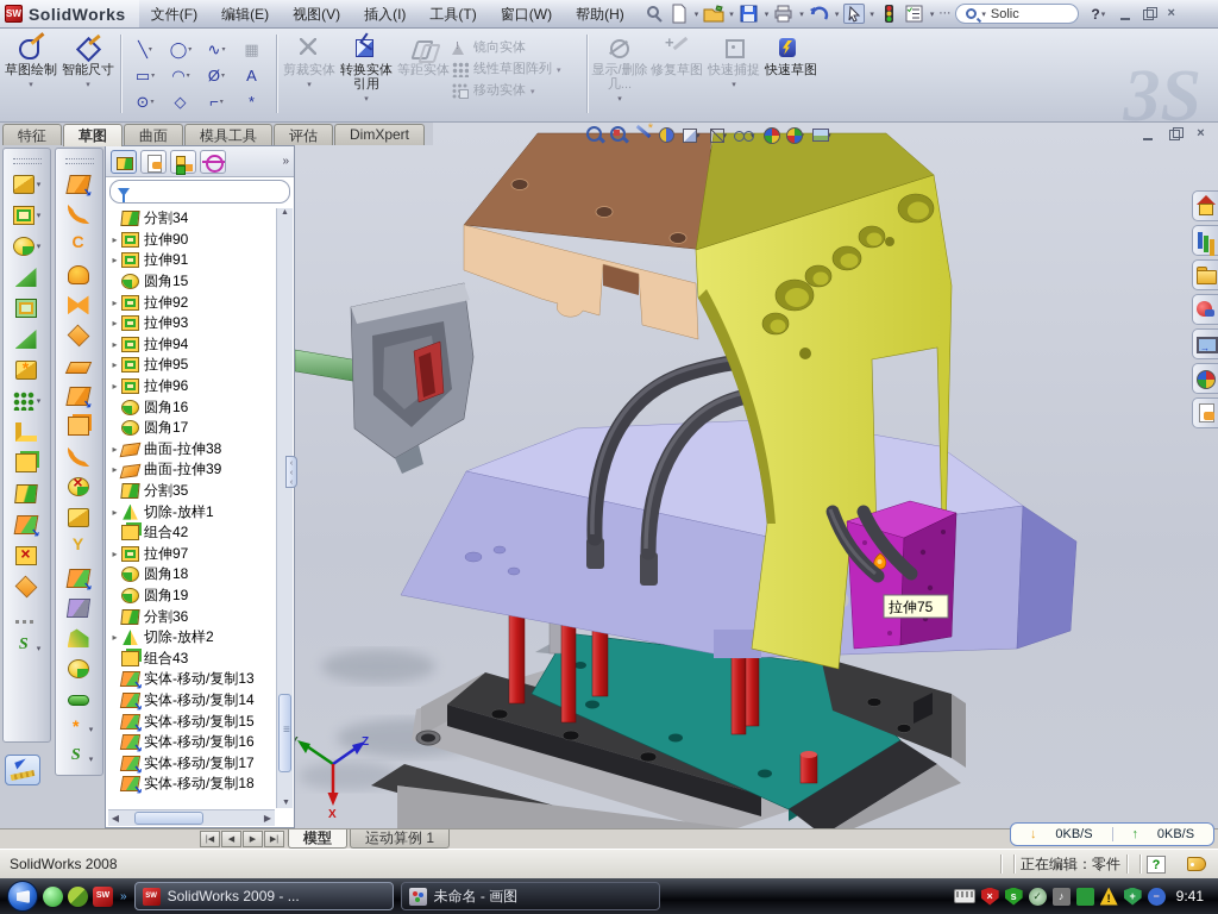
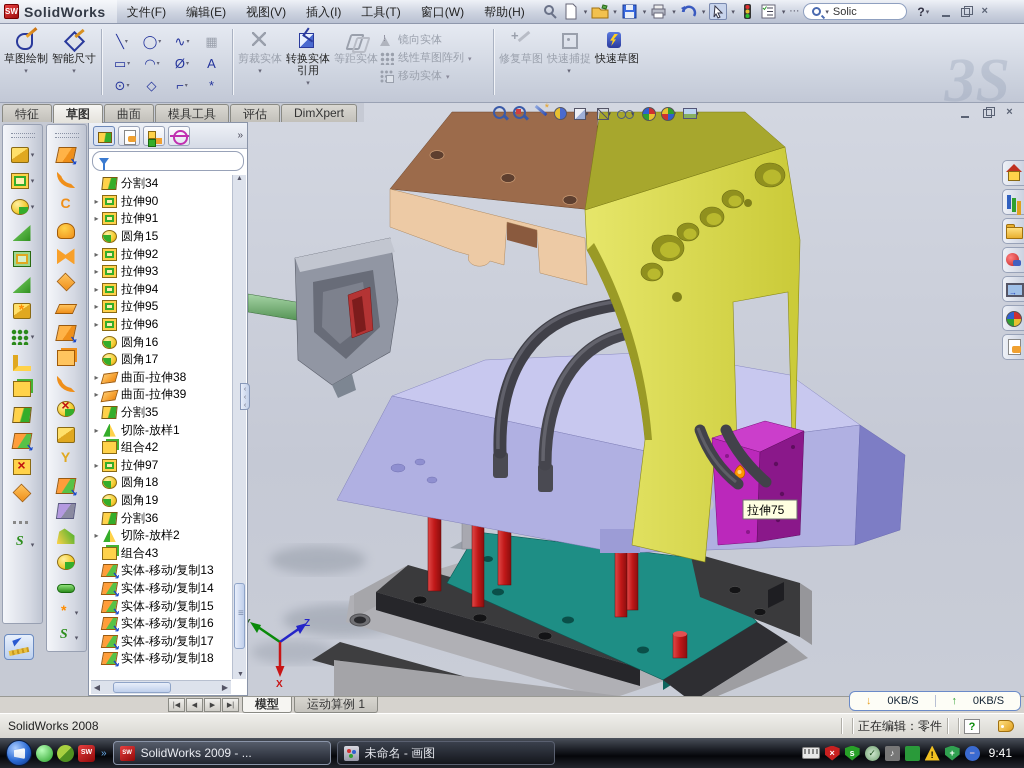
  SW
  SolidWorks
  文件(F)
  编辑(E)
  视图(V)
  插入(I)
  工具(T)
  窗口(W)
  帮助(H)
  ⋯
  Solic
  ?
  草图绘制
  智能尺寸
  ╲
  ◯
  ∿
  ▦
  ▭
  ◠
  Ø
  A
  ⊙
  ◇
  ⌐
  *
  剪裁实体
  转换实体引用
  等距实体
  镜向实体
  线性草图阵列
  移动实体
- 显示/删除几...
  修复草图
  快速捕捉
  快速草图
  3S
  Z
  X
  拉伸75
  特征
  草图
  曲面
  模具工具
  评估
  DimXpert
  *
  ×
  S
  C
  ×
  Y
  *
  S
  »
  分割34
  ▸
  拉伸90
  ▸
  拉伸91
  圆角15
  ▸
  拉伸92
  ▸
  拉伸93
  ▸
  拉伸94
  ▸
  拉伸95
  ▸
  拉伸96
  圆角16
  圆角17
  ▸
  曲面-拉伸38
  ▸
  曲面-拉伸39
  分割35
  ▸
  切除-放样1
  组合42
  ▸
  拉伸97
  圆角18
  圆角19
  分割36
  ▸
  切除-放样2
  组合43
  实体-移动/复制13
  实体-移动/复制14
  实体-移动/复制15
  实体-移动/复制16
  实体-移动/复制17
  实体-移动/复制18
  ◀
  ▶
  模型
  运动算例 1
  SolidWorks 2008
  正在编辑：零件
  ?
  ↓
  0KB/S
  ↑
  0KB/S
  »
  SolidWorks 2009 - ...
  未命名 - 画图
  ×
  s
  ✓
  ♪
  !
  +
  −
  9:41
